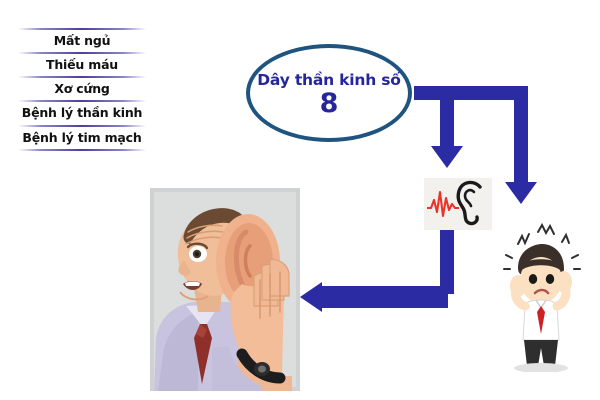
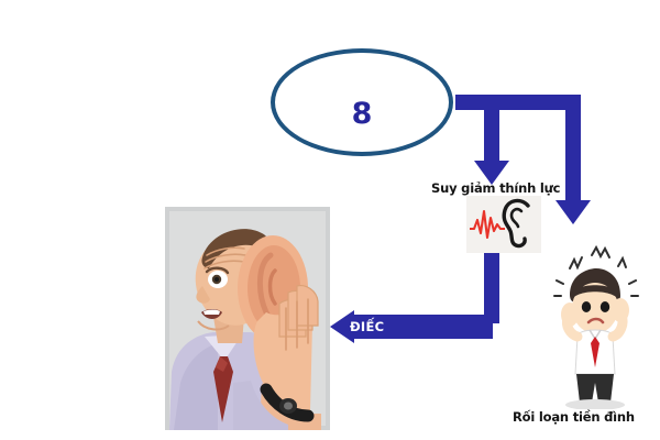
- Mất ngủ
- Thiếu máu
- Xơ cứng
- Bệnh lý thần kinh
- Bệnh lý tim mạch
- Dây thần kinh số
  8
+ ĐIẾC
+ Suy giảm thính lực
+ Rối loạn tiền đình
